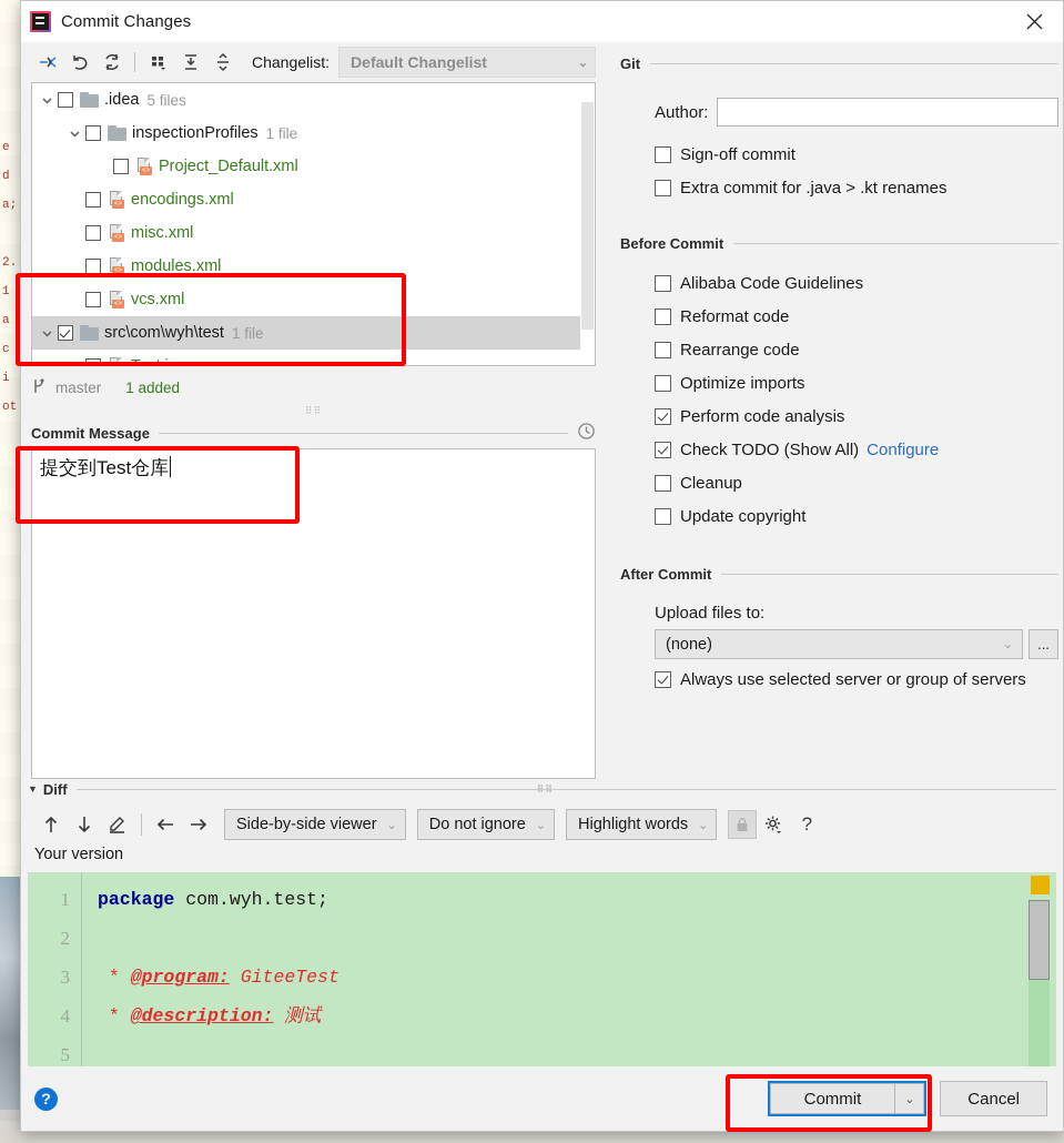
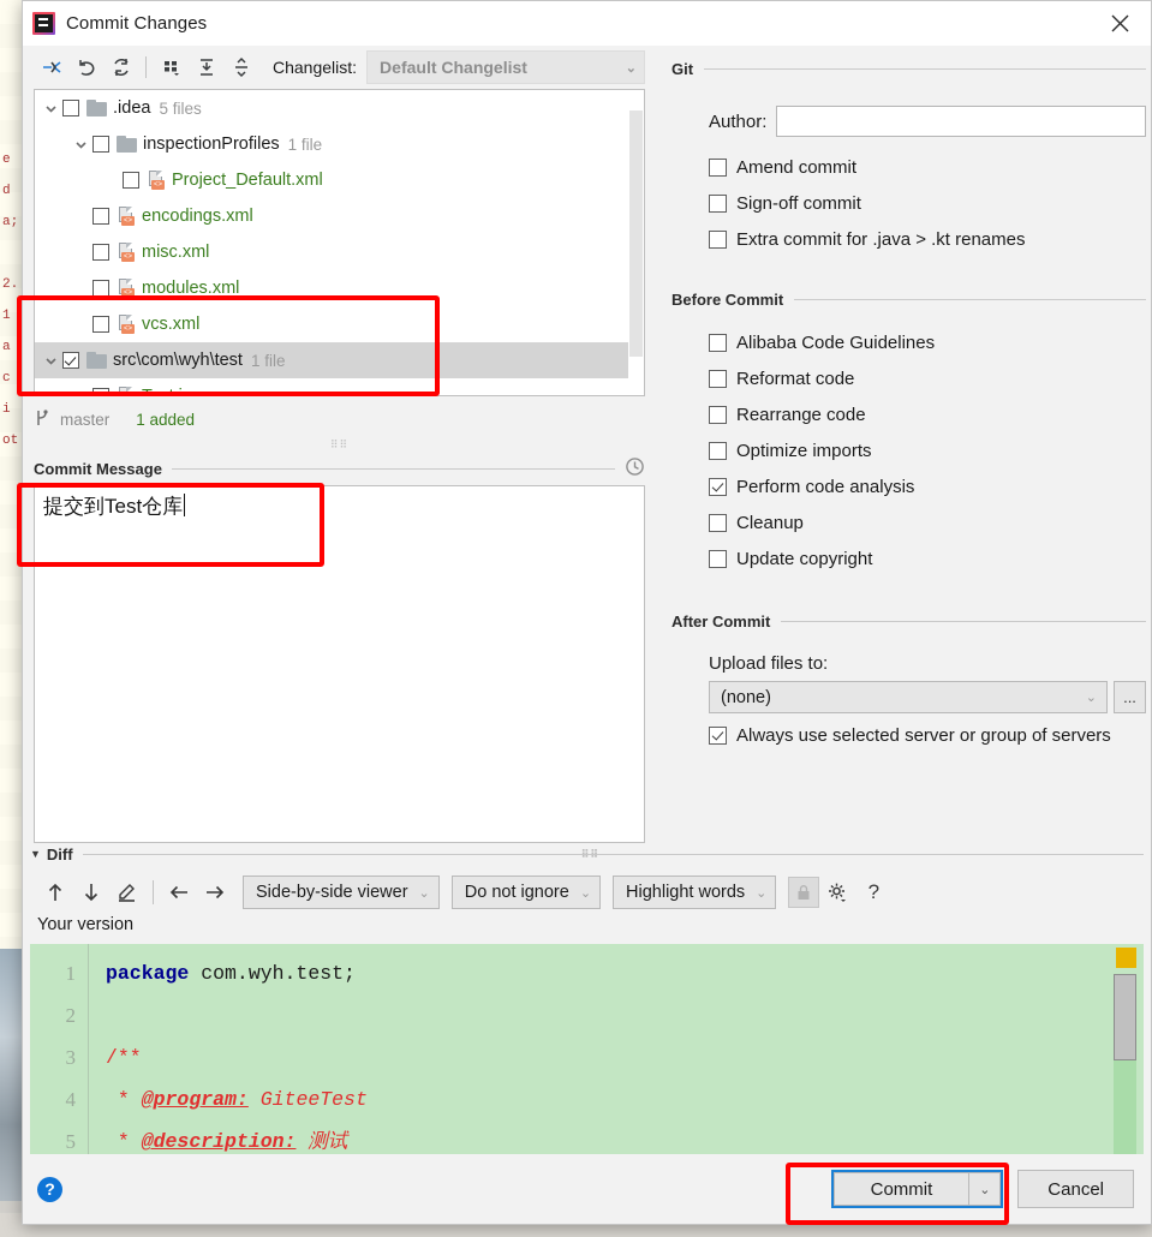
  e
  d
  a;
  2.
  1
  a
  c
  i
  ot
  Commit Changes
  Changelist:
  Default Changelist
  ⌄
  .idea
  5 files
  inspectionProfiles
  1 file
  Project_Default.xml
  encodings.xml
  misc.xml
  modules.xml
  vcs.xml
  src\com\wyh\test
  1 file
  master
  1 added
  ⠿⠿
  Commit Message
  提交到Test仓库
  Git
  Author:
+ Amend commit
  Sign-off commit
  Extra commit for .java > .kt renames
  Before Commit
  Alibaba Code Guidelines
  Reformat code
  Rearrange code
  Optimize imports
  Perform code analysis
- Check TODO (Show All)
- Configure
  Cleanup
  Update copyright
  After Commit
  Upload files to:
  (none)
  ⌄
  ...
  Always use selected server or group of servers
  ▼
  Diff
  ⠿⠿
  Side-by-side viewer
  ⌄
  Do not ignore
  ⌄
  Highlight words
  ⌄
  ?
  Your version
  1
  2
  3
  4
  5
  package com.wyh.test;
+ /**
  * @program: GiteeTest
  * @description: 测试
  ?
  Commit
  ⌄
  Cancel
